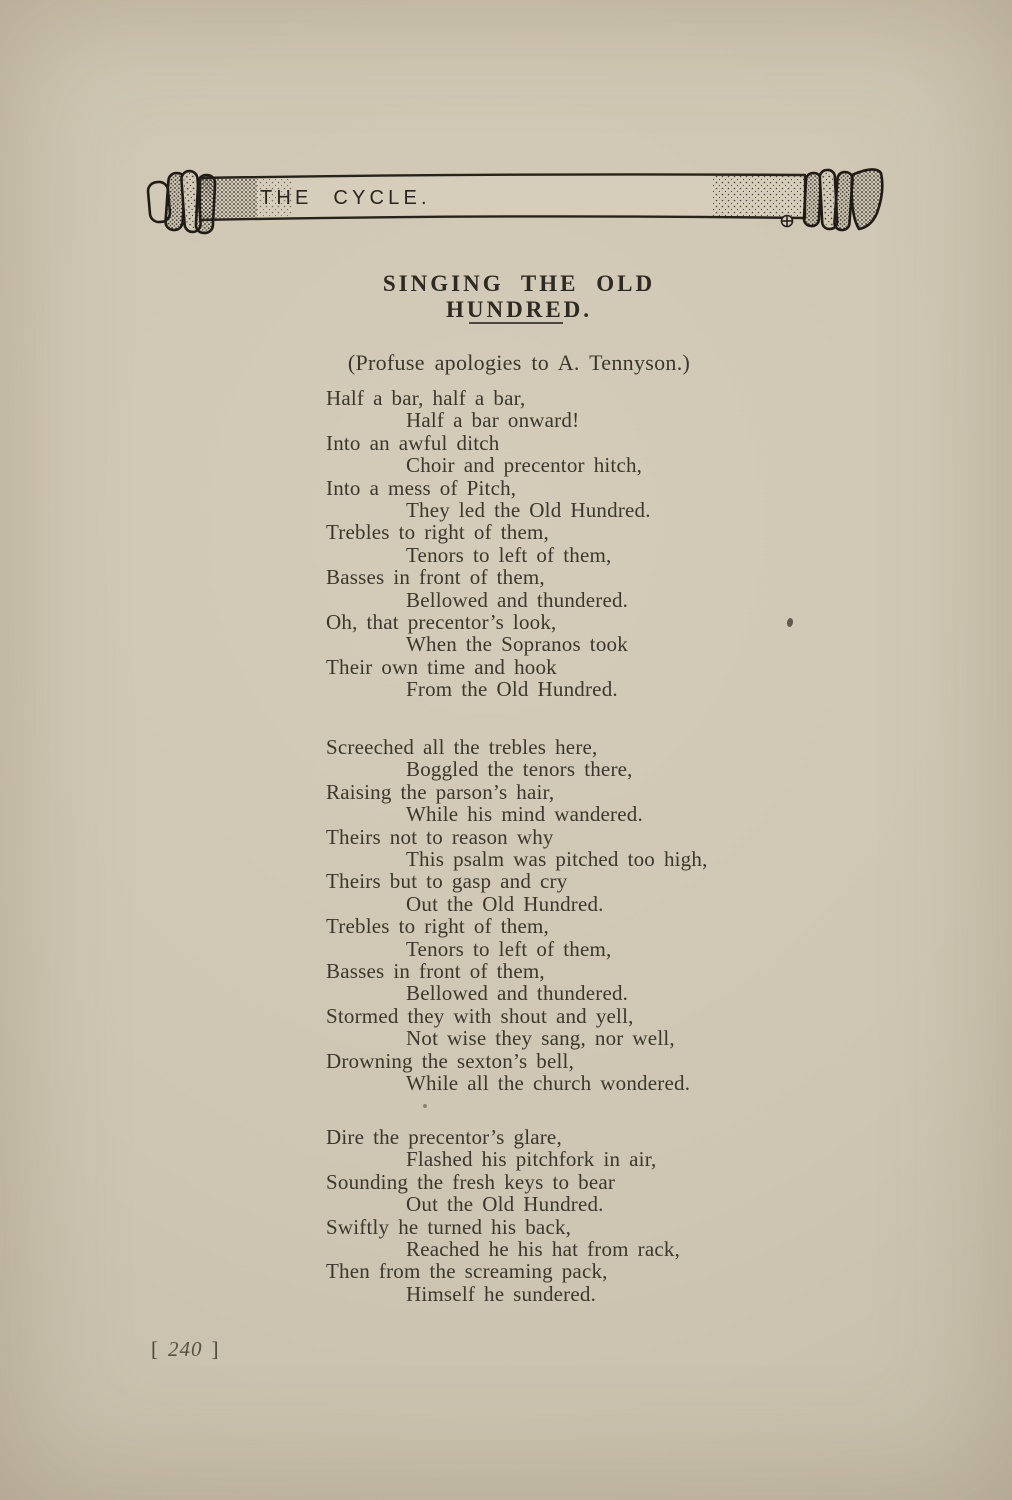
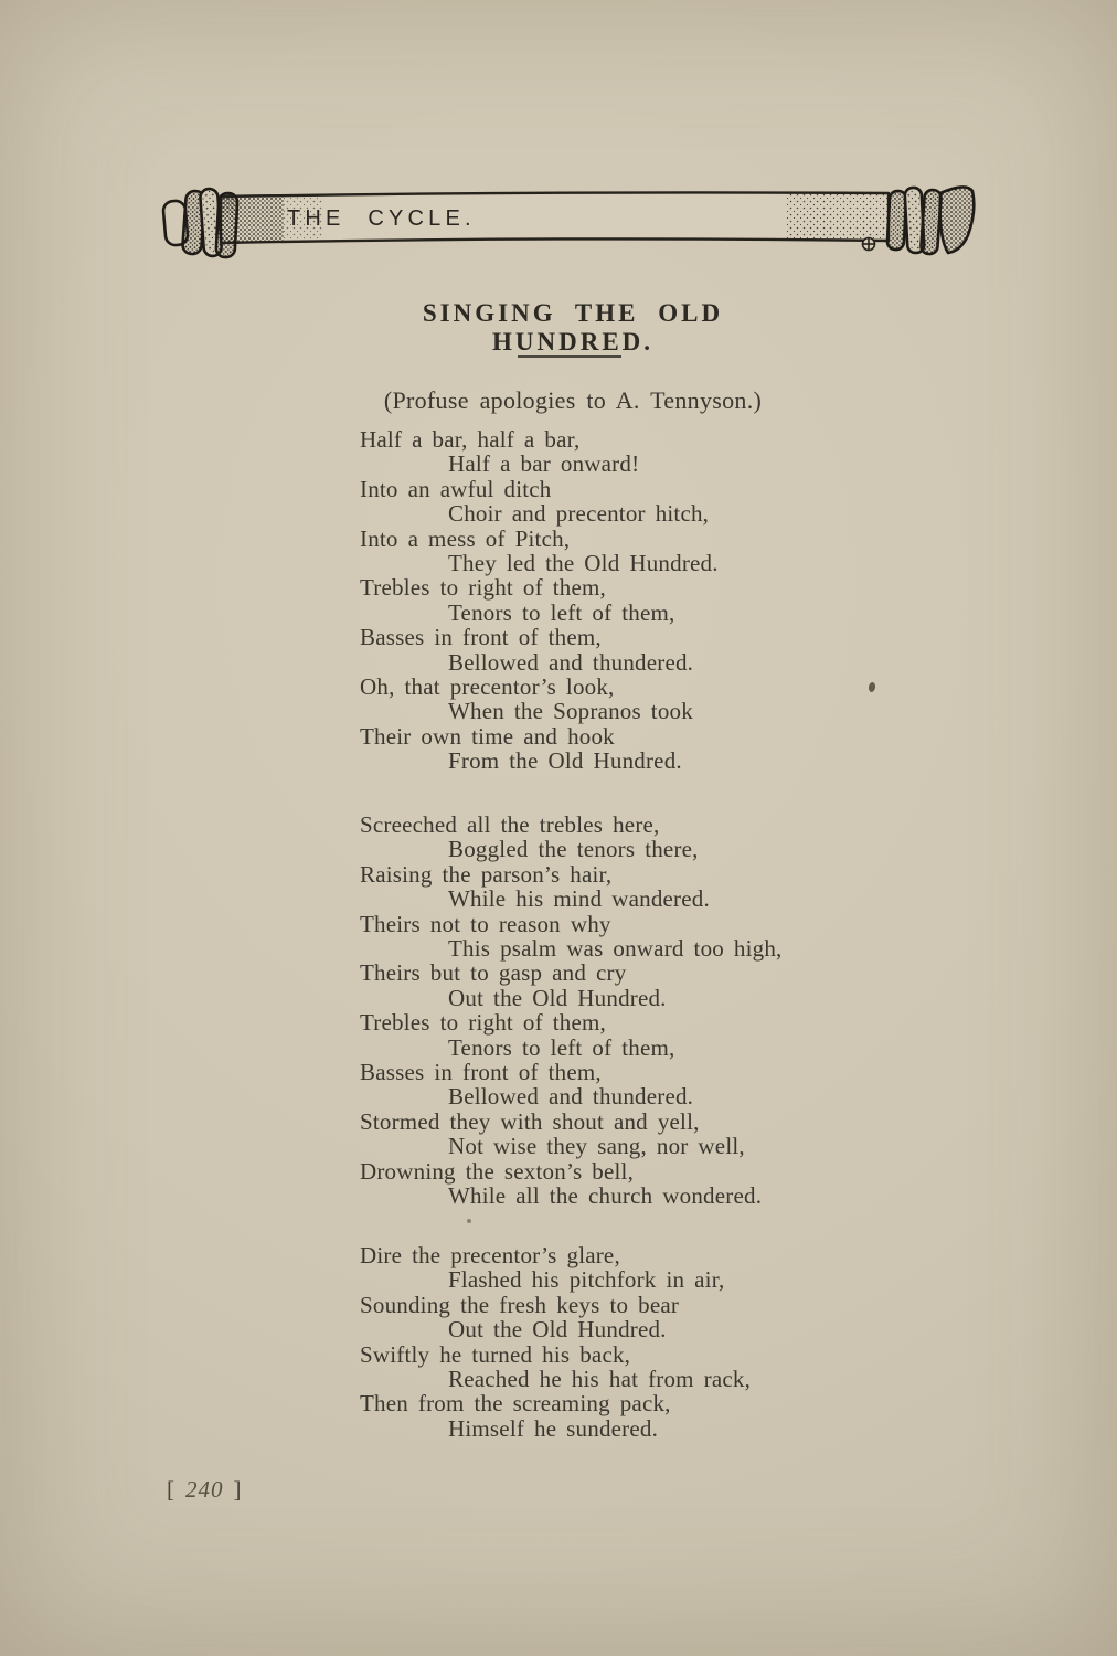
  THE CYCLE.
  SINGING THE OLD HUNDRED.
  (Profuse apologies to A. Tennyson.)
  Half a bar, half a bar,
  Half a bar onward!
  Into an awful ditch
  Choir and precentor hitch,
  Into a mess of Pitch,
  They led the Old Hundred.
  Trebles to right of them,
  Tenors to left of them,
  Basses in front of them,
  Bellowed and thundered.
  Oh, that precentor’s look,
  When the Sopranos took
  Their own time and hook
  From the Old Hundred.
  Screeched all the trebles here,
  Boggled the tenors there,
  Raising the parson’s hair,
  While his mind wandered.
  Theirs not to reason why
- This psalm was pitched too high,
+ This psalm was onward too high,
  Theirs but to gasp and cry
  Out the Old Hundred.
  Trebles to right of them,
  Tenors to left of them,
  Basses in front of them,
  Bellowed and thundered.
  Stormed they with shout and yell,
  Not wise they sang, nor well,
  Drowning the sexton’s bell,
  While all the church wondered.
  Dire the precentor’s glare,
  Flashed his pitchfork in air,
  Sounding the fresh keys to bear
  Out the Old Hundred.
  Swiftly he turned his back,
  Reached he his hat from rack,
  Then from the screaming pack,
  Himself he sundered.
  [ 240 ]
